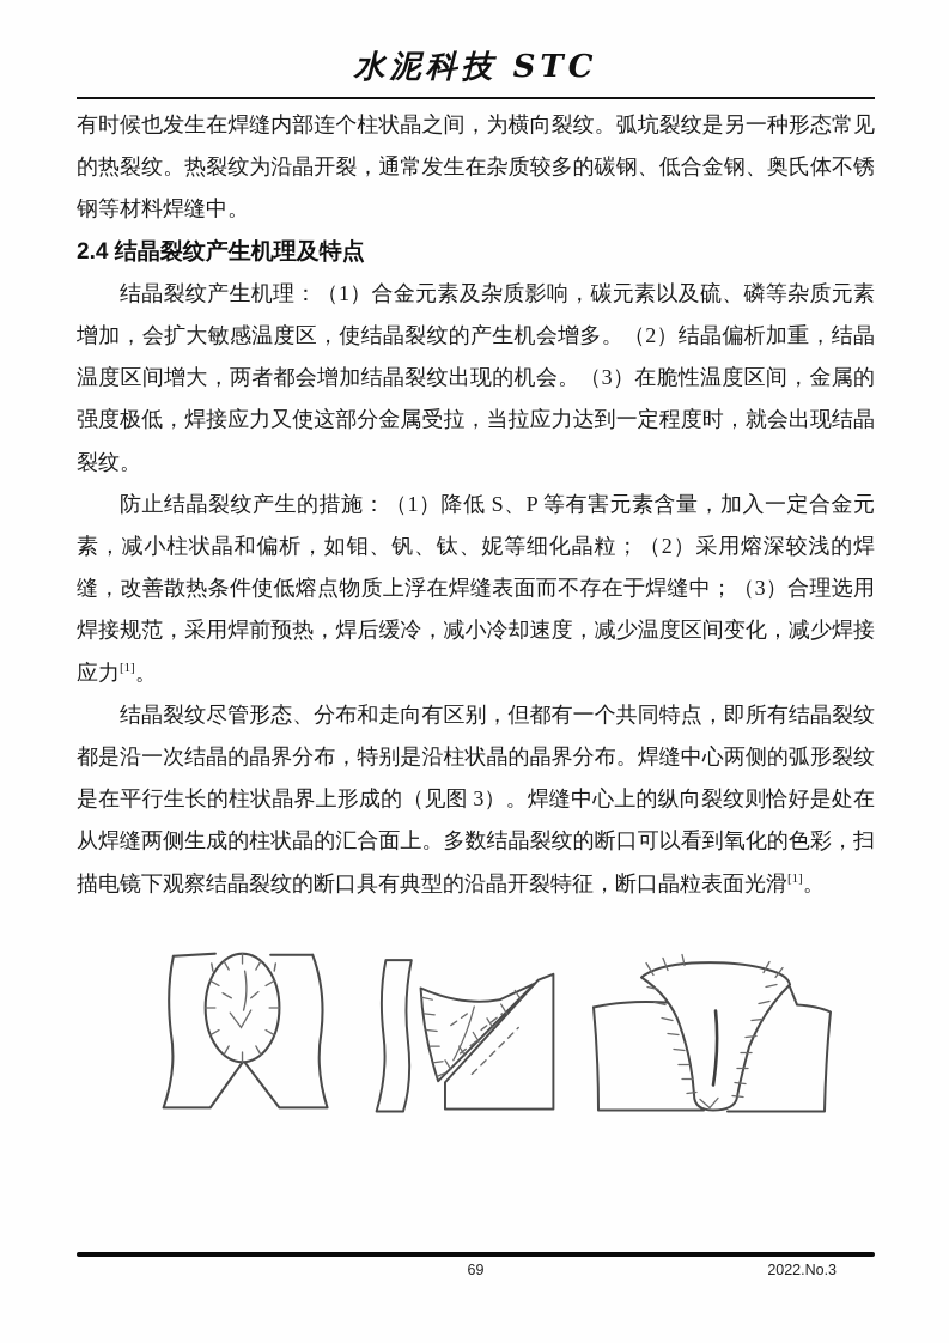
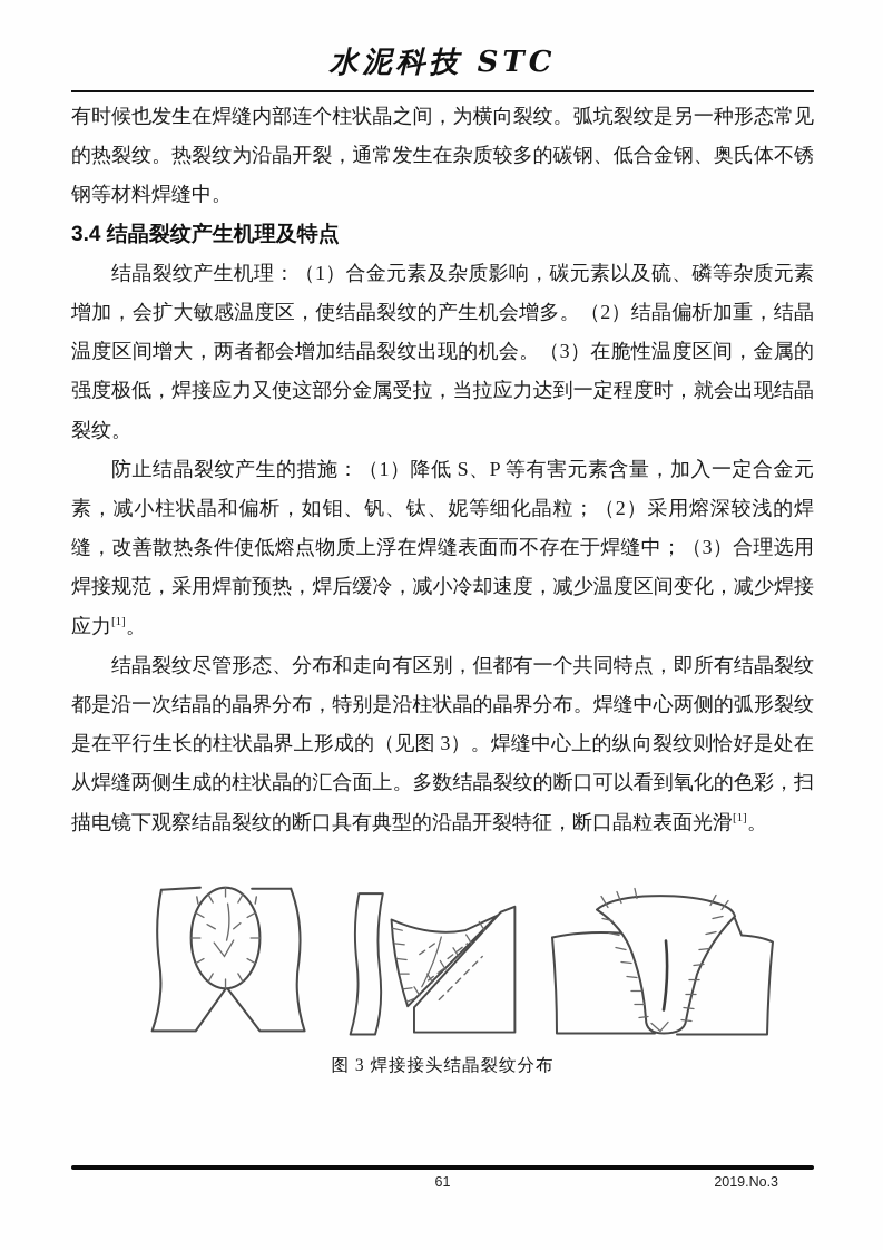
  水泥科技 STC
  有时候也发生在焊缝内部连个柱状晶之间，为横向裂纹。弧坑裂纹是另一种形态常见的热裂纹。热裂纹为沿晶开裂，通常发生在杂质较多的碳钢、低合金钢、奥氏体不锈钢等材料焊缝中。
- 2.4 结晶裂纹产生机理及特点
+ 3.4 结晶裂纹产生机理及特点
  结晶裂纹产生机理：（1）合金元素及杂质影响，碳元素以及硫、磷等杂质元素增加，会扩大敏感温度区，使结晶裂纹的产生机会增多。（2）结晶偏析加重，结晶温度区间增大，两者都会增加结晶裂纹出现的机会。（3）在脆性温度区间，金属的强度极低，焊接应力又使这部分金属受拉，当拉应力达到一定程度时，就会出现结晶裂纹。
  防止结晶裂纹产生的措施：（1）降低 S、P 等有害元素含量，加入一定合金元素，减小柱状晶和偏析，如钼、钒、钛、妮等细化晶粒；（2）采用熔深较浅的焊缝，改善散热条件使低熔点物质上浮在焊缝表面而不存在于焊缝中；（3）合理选用焊接规范，采用焊前预热，焊后缓冷，减小冷却速度，减少温度区间变化，减少焊接应力[1]。
  结晶裂纹尽管形态、分布和走向有区别，但都有一个共同特点，即所有结晶裂纹都是沿一次结晶的晶界分布，特别是沿柱状晶的晶界分布。焊缝中心两侧的弧形裂纹是在平行生长的柱状晶界上形成的（见图 3）。焊缝中心上的纵向裂纹则恰好是处在从焊缝两侧生成的柱状晶的汇合面上。多数结晶裂纹的断口可以看到氧化的色彩，扫描电镜下观察结晶裂纹的断口具有典型的沿晶开裂特征，断口晶粒表面光滑[1]。
+ 图 3 焊接接头结晶裂纹分布
- 69
+ 61
- 2022.No.3
+ 2019.No.3
